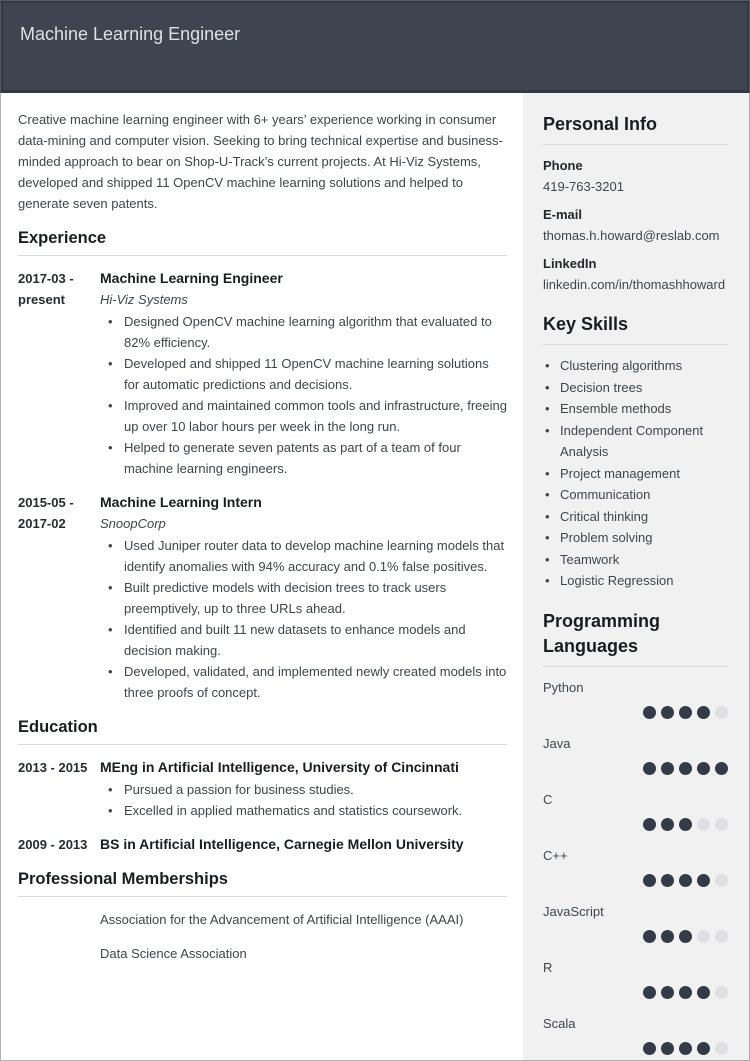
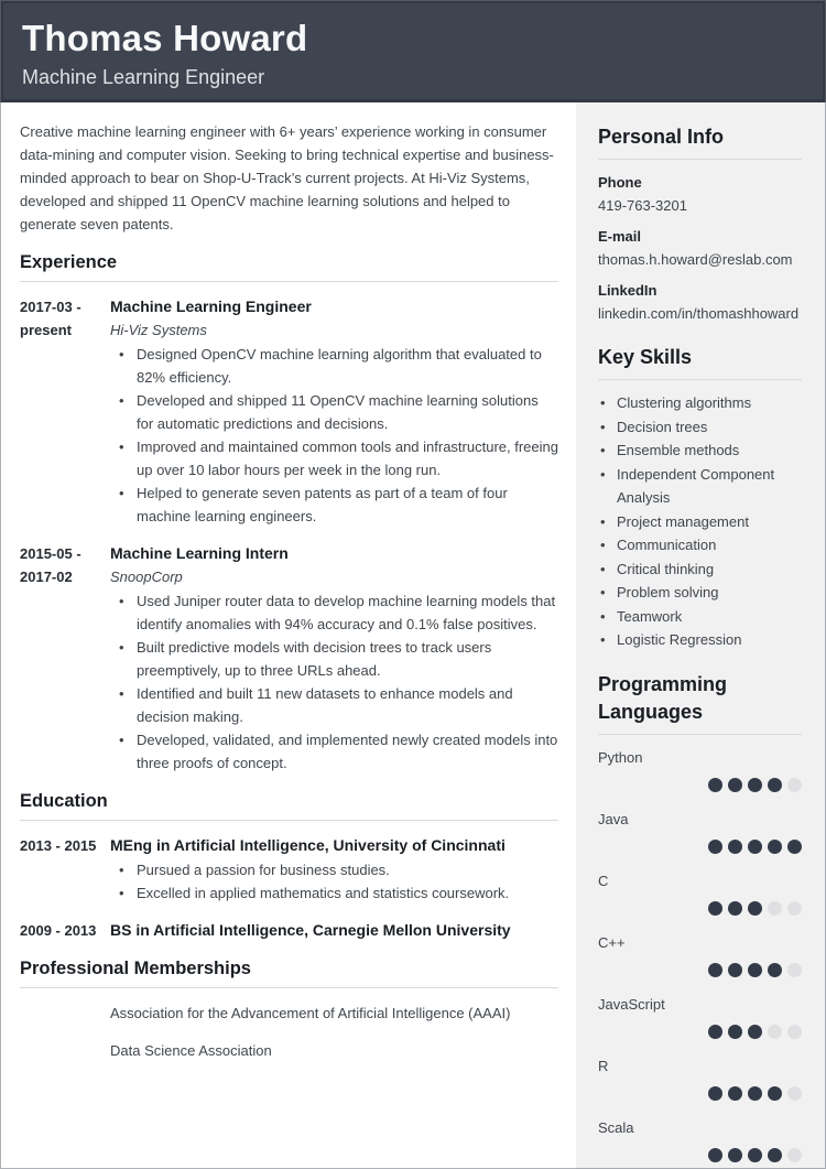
+ Thomas Howard
  Machine Learning Engineer
  Creative machine learning engineer with 6+ years’ experience working in consumer data-mining and computer vision. Seeking to bring technical expertise and business-minded approach to bear on Shop-U-Track’s current projects. At Hi-Viz Systems, developed and shipped 11 OpenCV machine learning solutions and helped to generate seven patents.
  Experience
  2017-03 - present
  Machine Learning Engineer
  Hi-Viz Systems
  Designed OpenCV machine learning algorithm that evaluated to 82% efficiency.
  Developed and shipped 11 OpenCV machine learning solutions for automatic predictions and decisions.
  Improved and maintained common tools and infrastructure, freeing up over 10 labor hours per week in the long run.
  Helped to generate seven patents as part of a team of four machine learning engineers.
  2015-05 - 2017-02
  Machine Learning Intern
  SnoopCorp
  Used Juniper router data to develop machine learning models that identify anomalies with 94% accuracy and 0.1% false positives.
  Built predictive models with decision trees to track users preemptively, up to three URLs ahead.
  Identified and built 11 new datasets to enhance models and decision making.
  Developed, validated, and implemented newly created models into three proofs of concept.
  Education
  2013 - 2015
  MEng in Artificial Intelligence, University of Cincinnati
  Pursued a passion for business studies.
  Excelled in applied mathematics and statistics coursework.
  2009 - 2013
  BS in Artificial Intelligence, Carnegie Mellon University
  Professional Memberships
  Association for the Advancement of Artificial Intelligence (AAAI)
  Data Science Association
  Personal Info
  Phone
  419-763-3201
  E-mail
  thomas.h.howard@reslab.com
  LinkedIn
  linkedin.com/in/thomashhoward
  Key Skills
  Clustering algorithms
  Decision trees
  Ensemble methods
  Independent Component Analysis
  Project management
  Communication
  Critical thinking
  Problem solving
  Teamwork
  Logistic Regression
  Programming Languages
  Python
  Java
  C
  C++
  JavaScript
  R
  Scala
